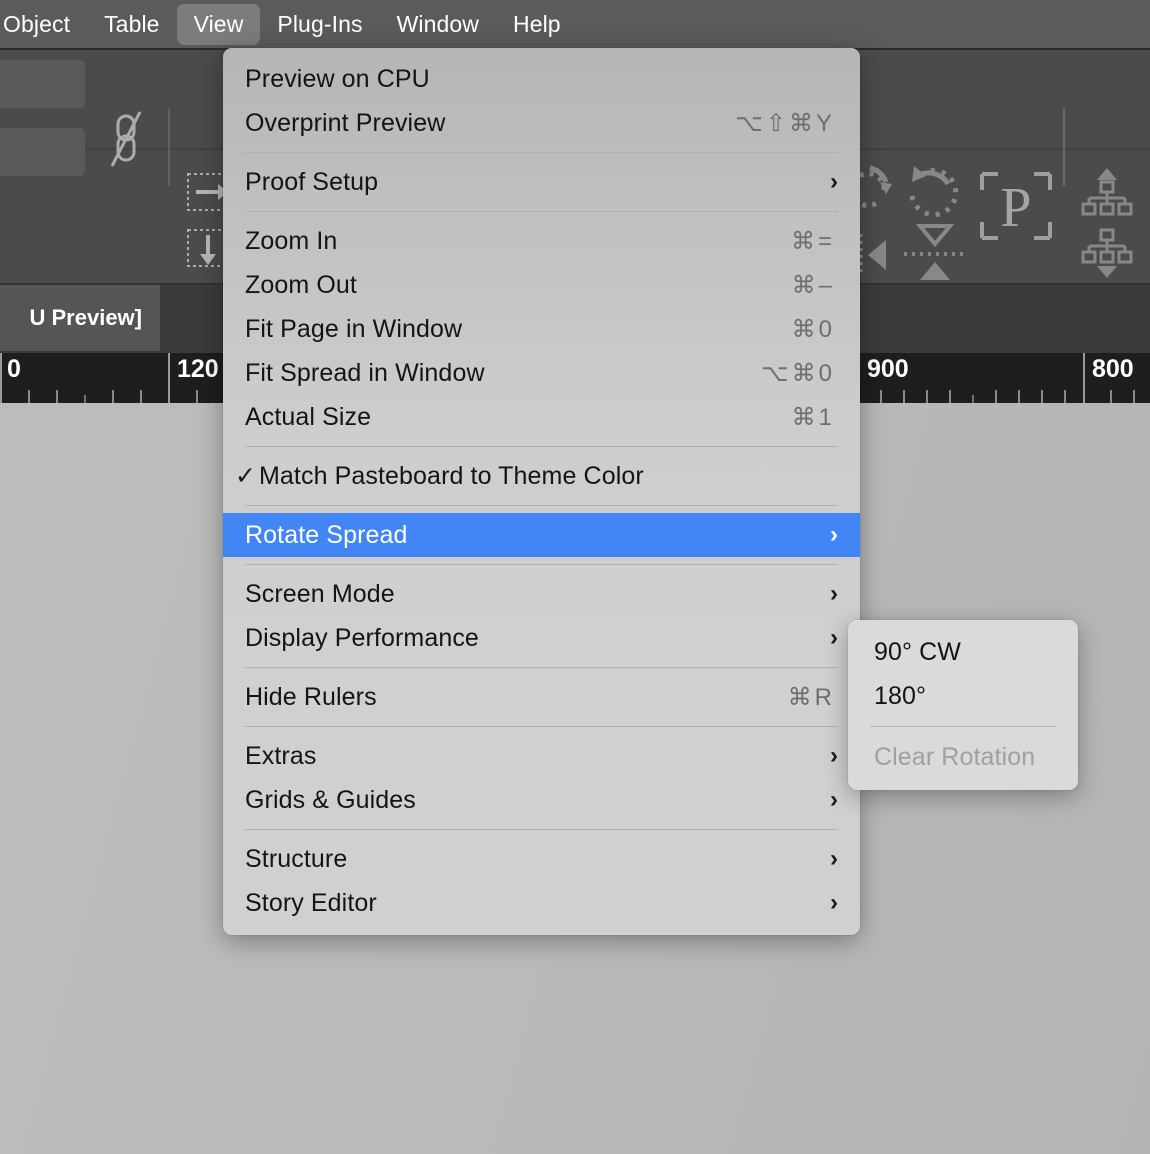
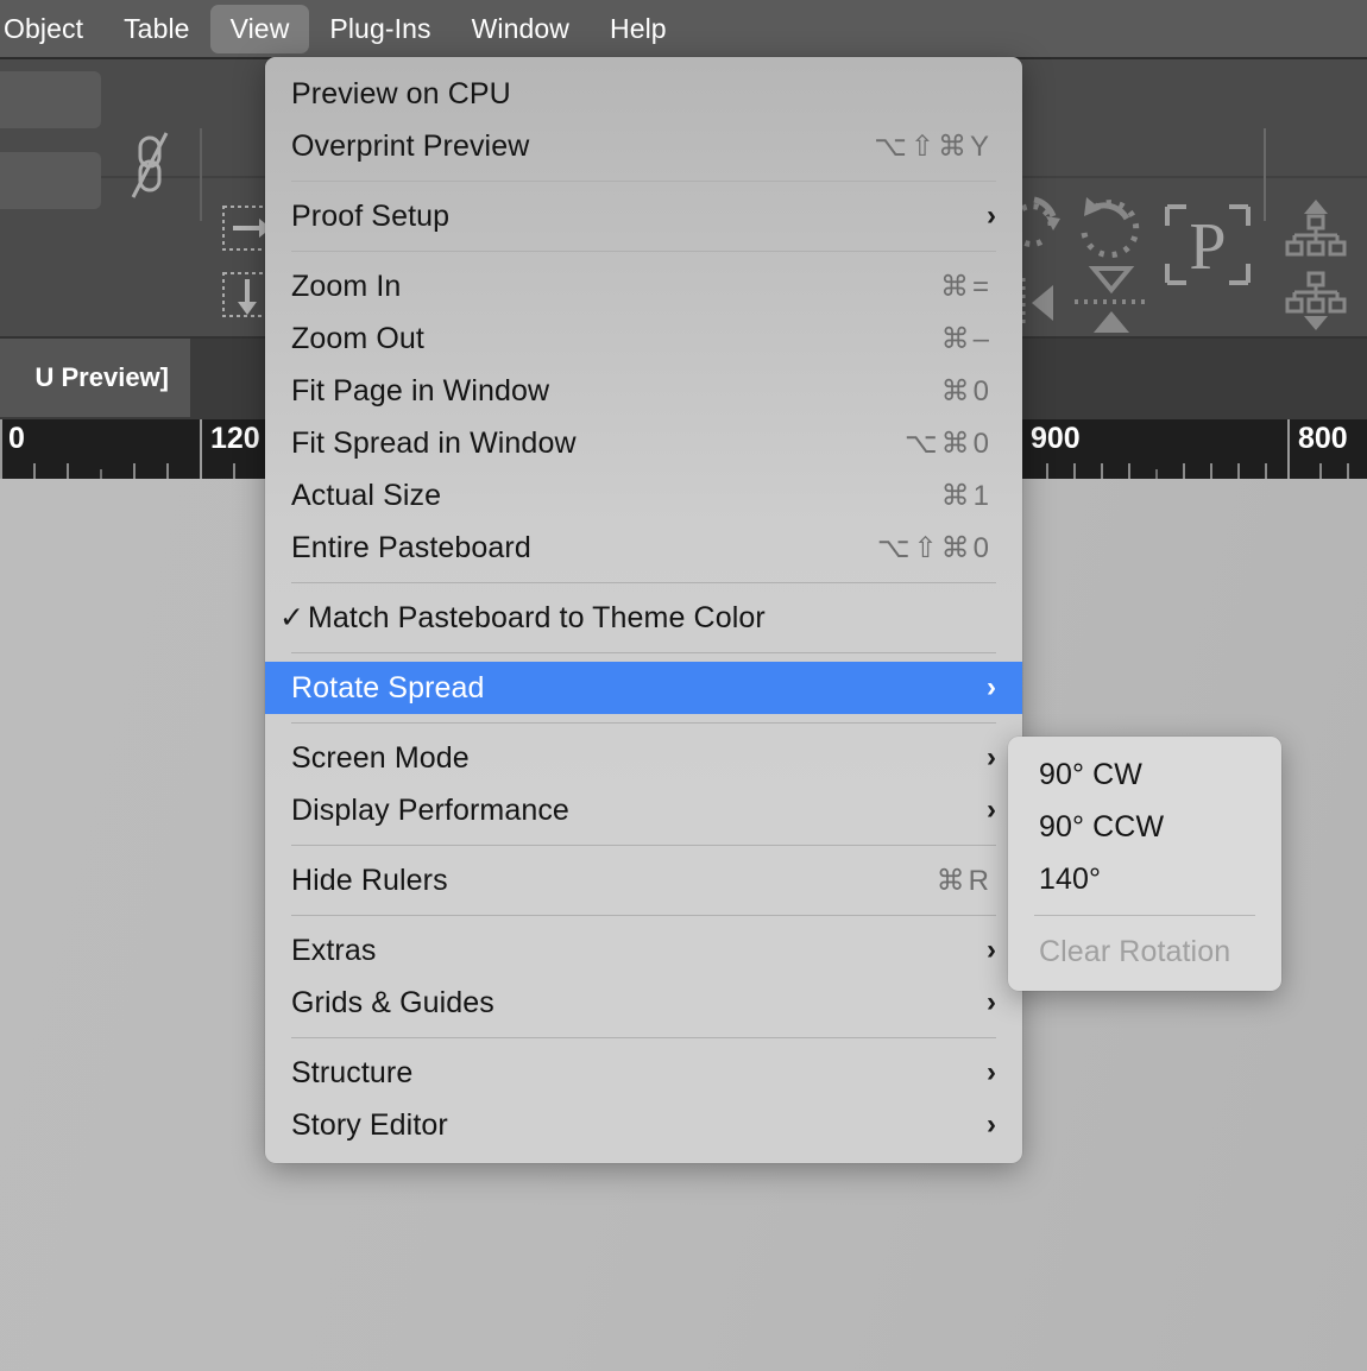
  P
  U Preview]
  0
  120
  900
  800
  Object
  Table
  View
  Plug-Ins
  Window
  Help
  Preview on CPU
  Overprint Preview
  ⌥⇧⌘Y
  Proof Setup
  ›
  Zoom In
  ⌘=
  Zoom Out
  ⌘–
  Fit Page in Window
  ⌘0
  Fit Spread in Window
  ⌥⌘0
  Actual Size
  ⌘1
+ Entire Pasteboard
+ ⌥⇧⌘0
  ✓
  Match Pasteboard to Theme Color
  Rotate Spread
  ›
  Screen Mode
  ›
  Display Performance
  ›
  Hide Rulers
  ⌘R
  Extras
  ›
  Grids & Guides
  ›
  Structure
  ›
  Story Editor
  ›
  90° CW
+ 90° CCW
- 180°
+ 140°
  Clear Rotation
